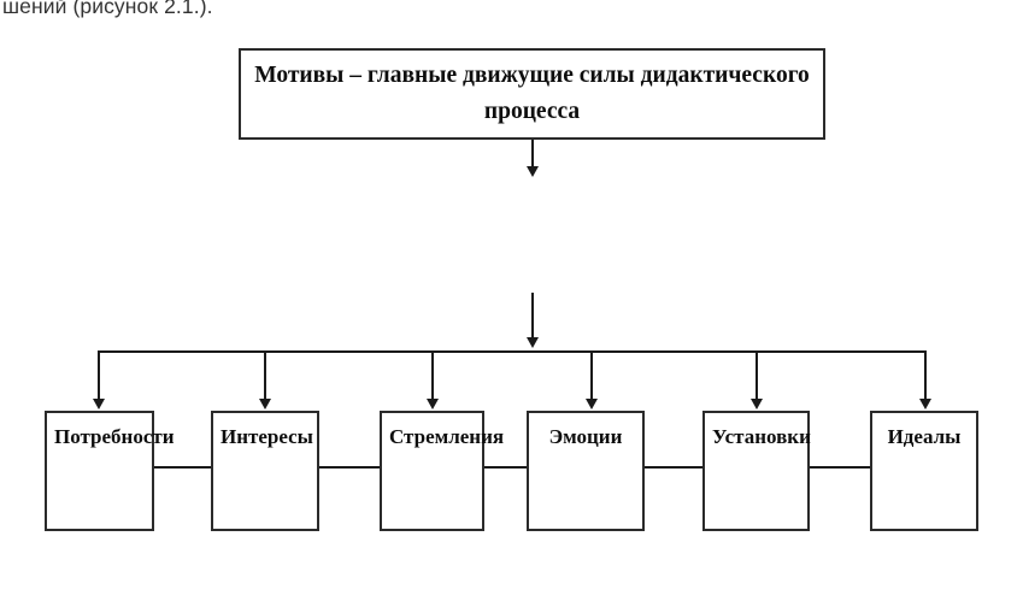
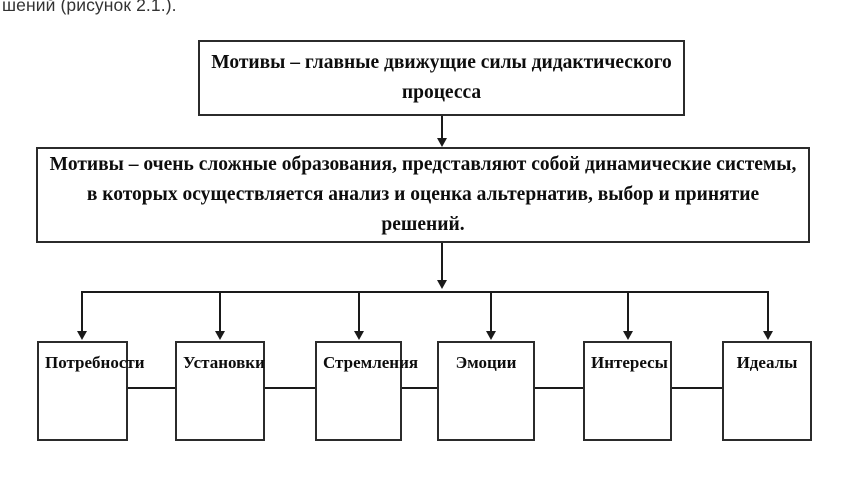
  шений (рисунок 2.1.).
  Мотивы – главные движущие силы дидактического процесса
+ Мотивы – очень сложные образования, представляют собой динамические системы, в которых осуществляется анализ и оценка альтернатив, выбор и принятие решений.
  Потребности
- Интересы
+ Установки
  Стремления
  Эмоции
- Установки
+ Интересы
  Идеалы
